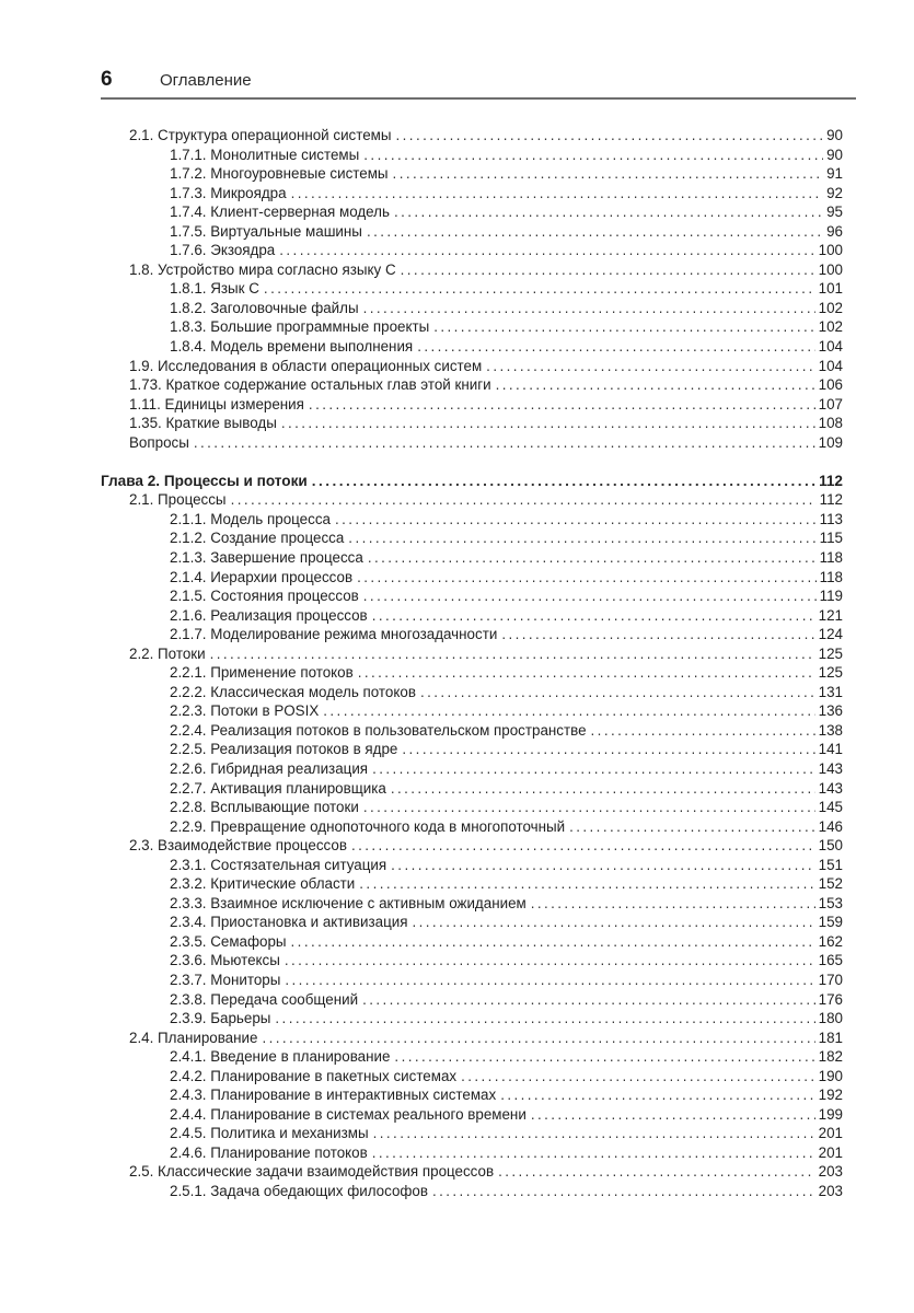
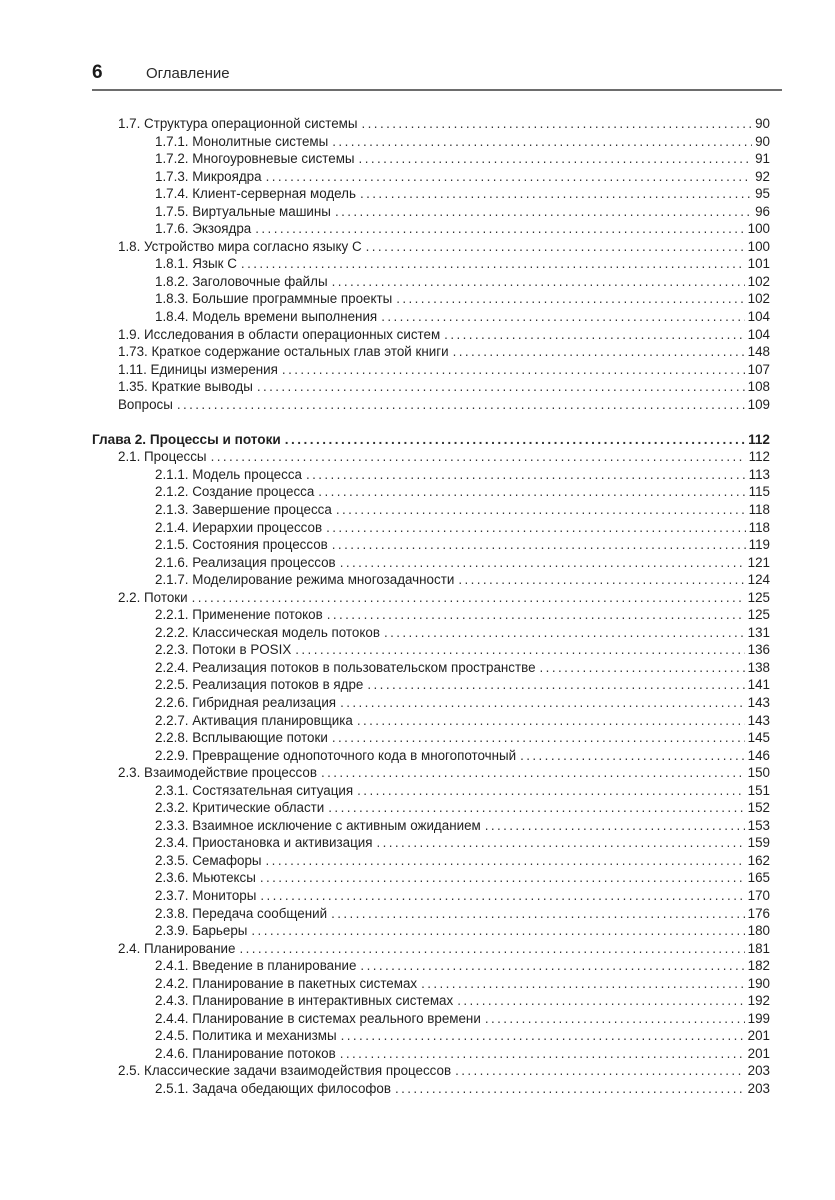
  6
  Оглавление
- 2.1. Структура операционной системы
+ 1.7. Структура операционной системы
  90
  1.7.1. Монолитные системы
  90
  1.7.2. Многоуровневые системы
  91
  1.7.3. Микроядра
  92
  1.7.4. Клиент-серверная модель
  95
  1.7.5. Виртуальные машины
  96
  1.7.6. Экзоядра
  100
  1.8. Устройство мира согласно языку C
  100
  1.8.1. Язык C
  101
  1.8.2. Заголовочные файлы
  102
  1.8.3. Большие программные проекты
  102
  1.8.4. Модель времени выполнения
  104
  1.9. Исследования в области операционных систем
  104
  1.73. Краткое содержание остальных глав этой книги
- 106
+ 148
  1.11. Единицы измерения
  107
  1.35. Краткие выводы
  108
  Вопросы
  109
  Глава 2. Процессы и потоки
  112
  2.1. Процессы
  112
  2.1.1. Модель процесса
  113
  2.1.2. Создание процесса
  115
  2.1.3. Завершение процесса
  118
  2.1.4. Иерархии процессов
  118
  2.1.5. Состояния процессов
  119
  2.1.6. Реализация процессов
  121
  2.1.7. Моделирование режима многозадачности
  124
  2.2. Потоки
  125
  2.2.1. Применение потоков
  125
  2.2.2. Классическая модель потоков
  131
  2.2.3. Потоки в POSIX
  136
  2.2.4. Реализация потоков в пользовательском пространстве
  138
  2.2.5. Реализация потоков в ядре
  141
  2.2.6. Гибридная реализация
  143
  2.2.7. Активация планировщика
  143
  2.2.8. Всплывающие потоки
  145
  2.2.9. Превращение однопоточного кода в многопоточный
  146
  2.3. Взаимодействие процессов
  150
  2.3.1. Состязательная ситуация
  151
  2.3.2. Критические области
  152
  2.3.3. Взаимное исключение с активным ожиданием
  153
  2.3.4. Приостановка и активизация
  159
  2.3.5. Семафоры
  162
  2.3.6. Мьютексы
  165
  2.3.7. Мониторы
  170
  2.3.8. Передача сообщений
  176
  2.3.9. Барьеры
  180
  2.4. Планирование
  181
  2.4.1. Введение в планирование
  182
  2.4.2. Планирование в пакетных системах
  190
  2.4.3. Планирование в интерактивных системах
  192
  2.4.4. Планирование в системах реального времени
  199
  2.4.5. Политика и механизмы
  201
  2.4.6. Планирование потоков
  201
  2.5. Классические задачи взаимодействия процессов
  203
  2.5.1. Задача обедающих философов
  203
